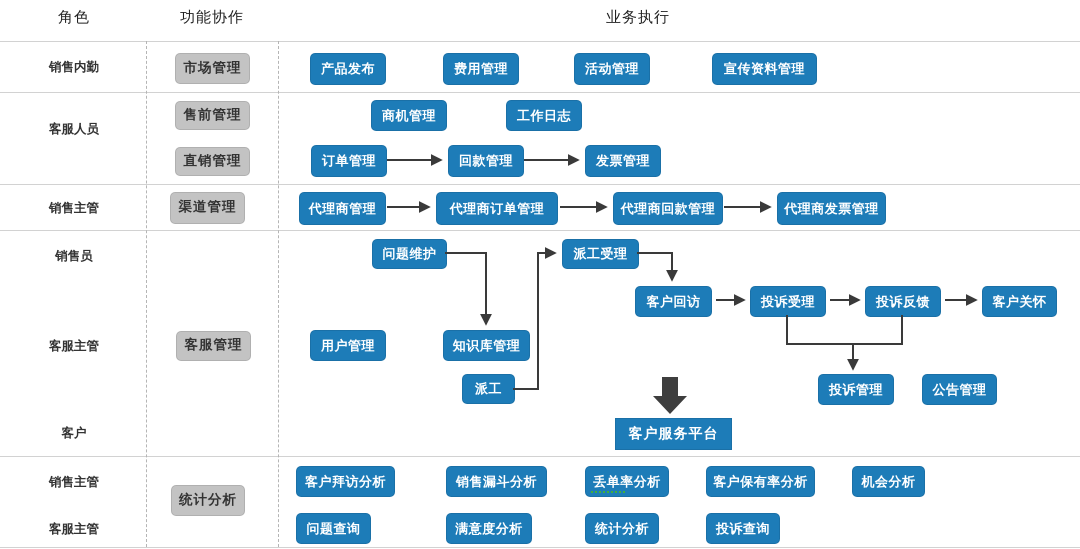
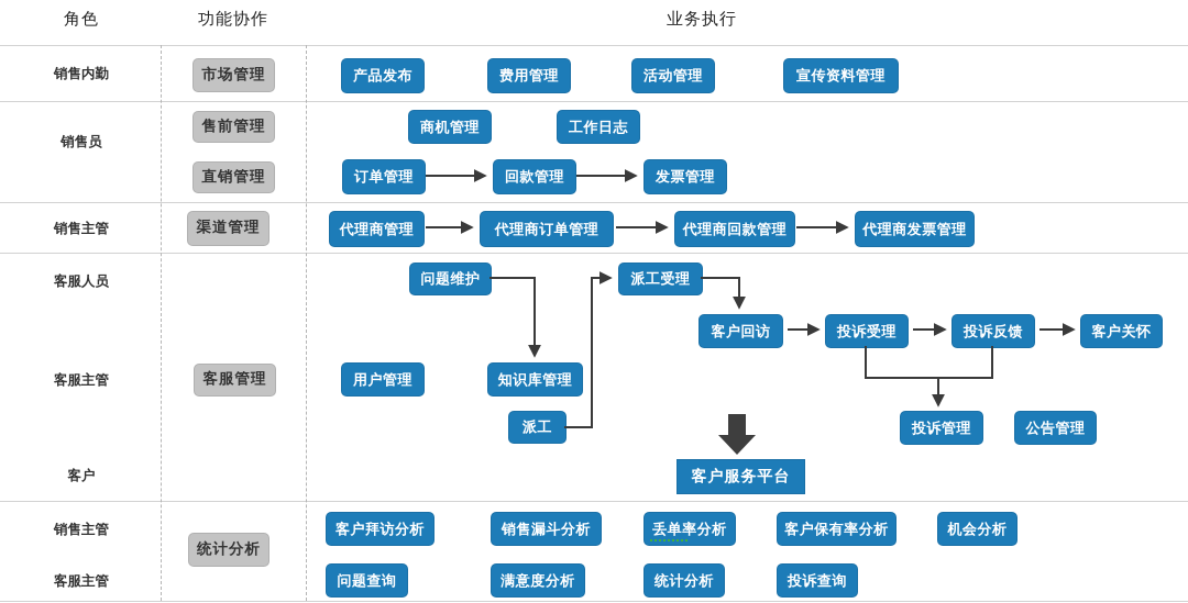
  角色
  功能协作
  业务执行
  销售内勤
- 客服人员
+ 销售员
  销售主管
- 销售员
+ 客服人员
  客服主管
  客户
  销售主管
  客服主管
  市场管理
  售前管理
  直销管理
  渠道管理
  客服管理
  统计分析
  产品发布
  费用管理
  活动管理
  宣传资料管理
  商机管理
  工作日志
  订单管理
  回款管理
  发票管理
  代理商管理
  代理商订单管理
  代理商回款管理
  代理商发票管理
  问题维护
  派工受理
  客户回访
  投诉受理
  投诉反馈
  客户关怀
  用户管理
  知识库管理
  派工
  投诉管理
  公告管理
  客户服务平台
  客户拜访分析
  销售漏斗分析
  丢单率分析
  客户保有率分析
  机会分析
  问题查询
  满意度分析
  统计分析
  投诉查询
